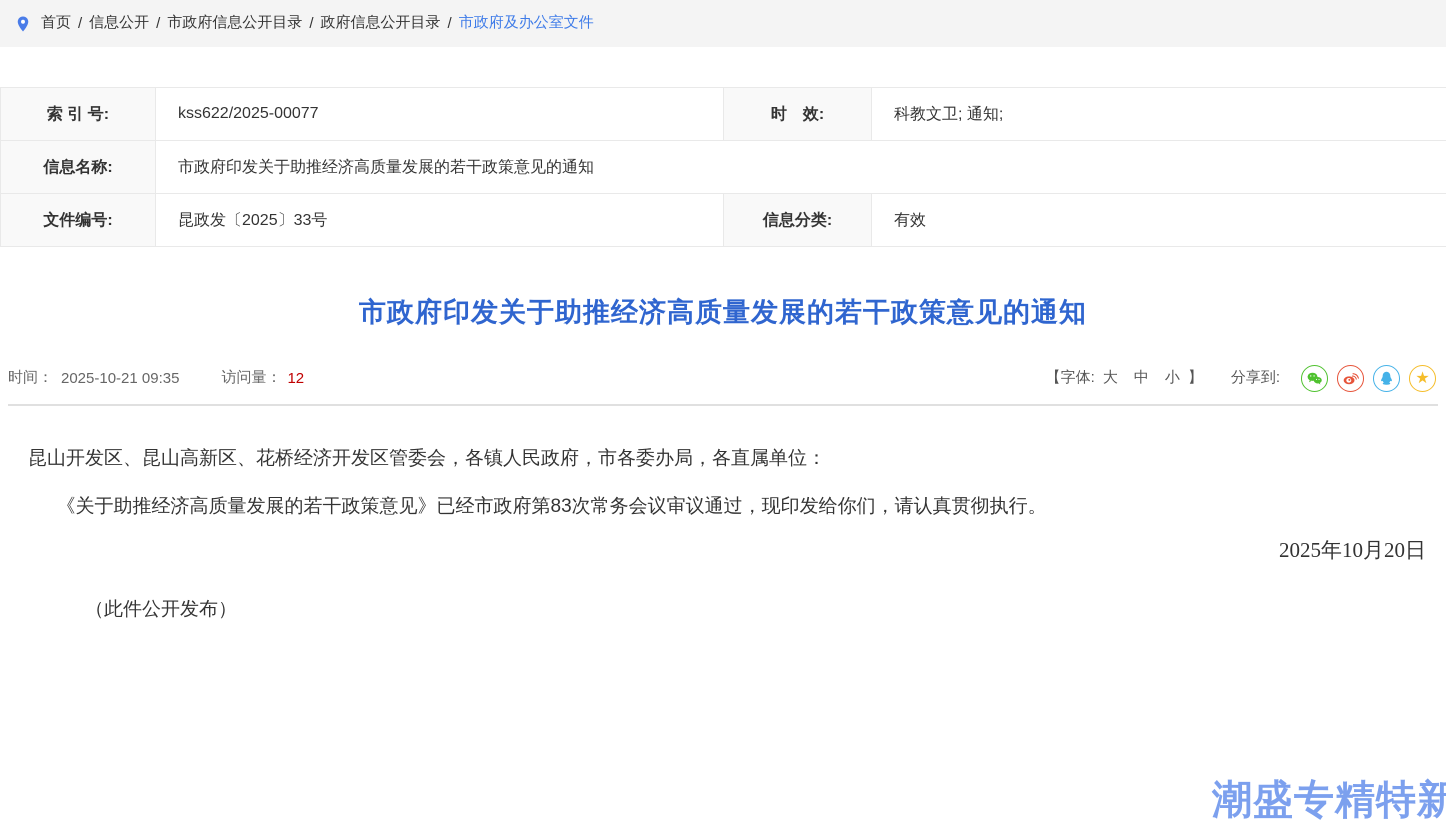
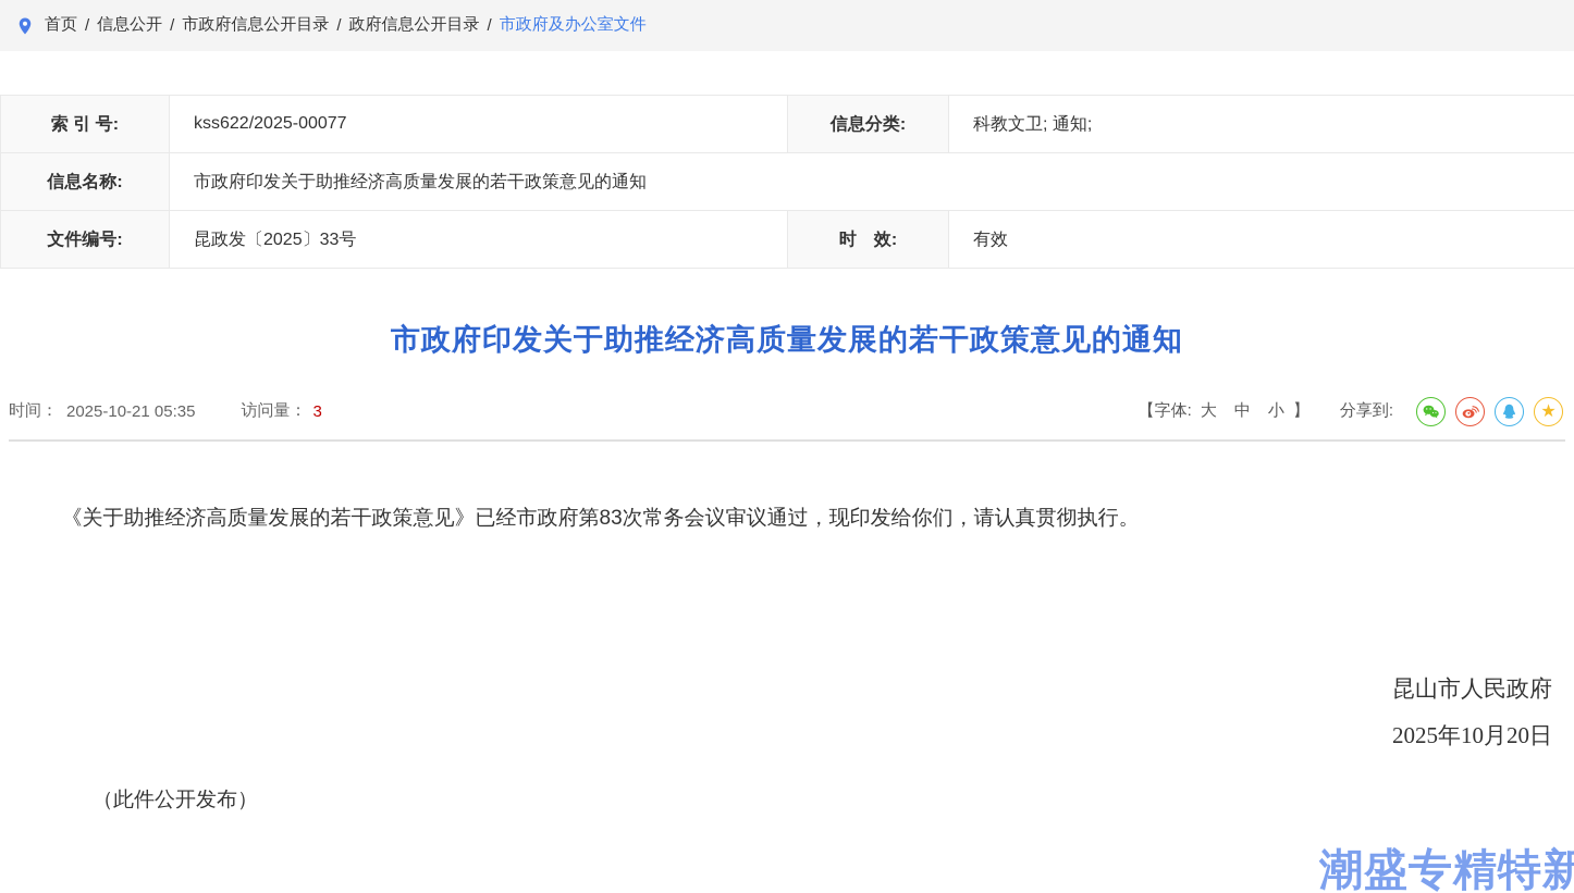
  首页
  /
  信息公开
  /
  市政府信息公开目录
  /
  政府信息公开目录
  /
  市政府及办公室文件
- 索 引 号:	kss622/2025-00077	时 效:	科教文卫; 通知;
+ 索 引 号:	kss622/2025-00077	信息分类:	科教文卫; 通知;
  信息名称:	市政府印发关于助推经济高质量发展的若干政策意见的通知
- 文件编号:	昆政发〔2025〕33号	信息分类:	有效
+ 文件编号:	昆政发〔2025〕33号	时 效:	有效
  市政府印发关于助推经济高质量发展的若干政策意见的通知
  时间：
- 2025-10-21 09:35
+ 2025-10-21 05:35
  访问量：
- 12
+ 3
  【字体:
  大
  中
  小
  】
  分享到:
  ★
- 昆山开发区、昆山高新区、花桥经济开发区管委会，各镇人民政府，市各委办局，各直属单位：
  《关于助推经济高质量发展的若干政策意见》已经市政府第83次常务会议审议通过，现印发给你们，请认真贯彻执行。
+ 昆山市人民政府
  2025年10月20日
  （此件公开发布）
  潮盛专精特新
